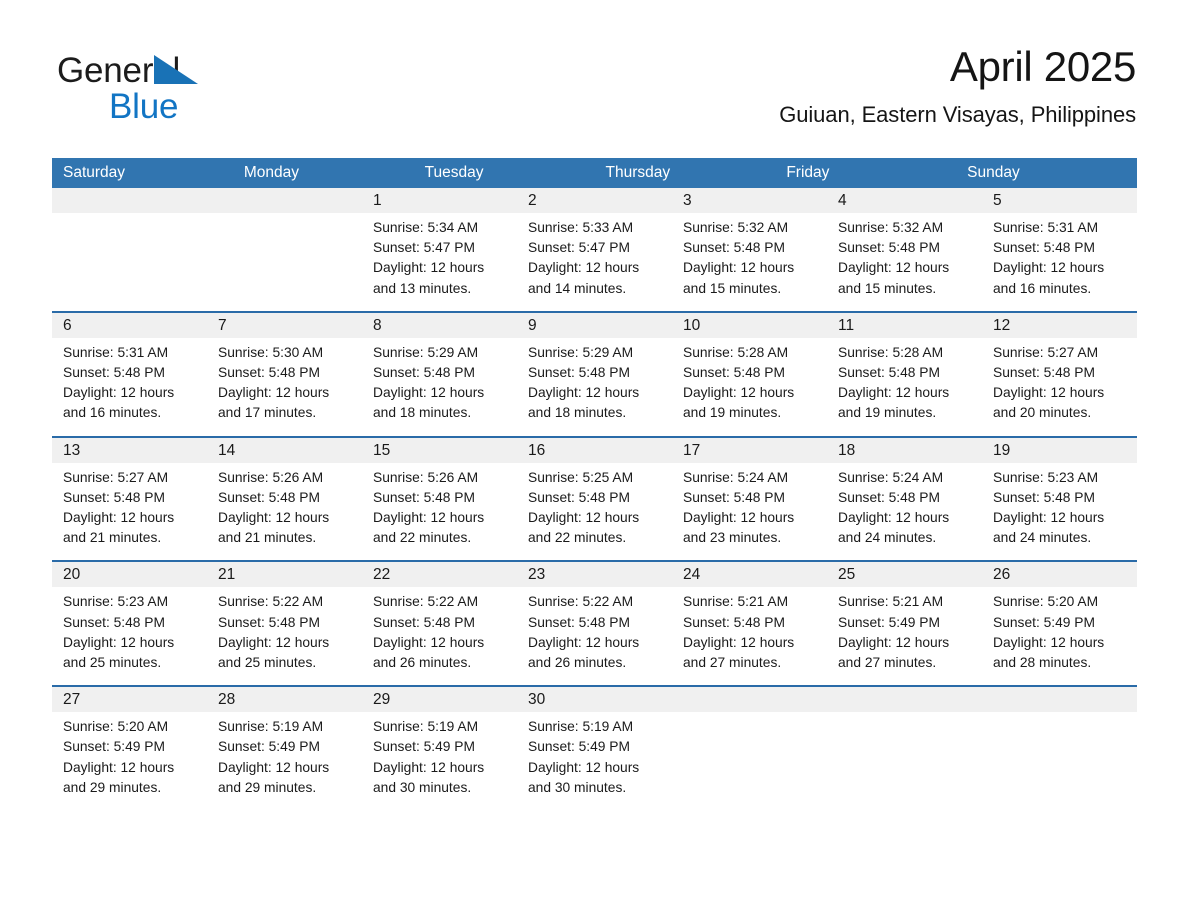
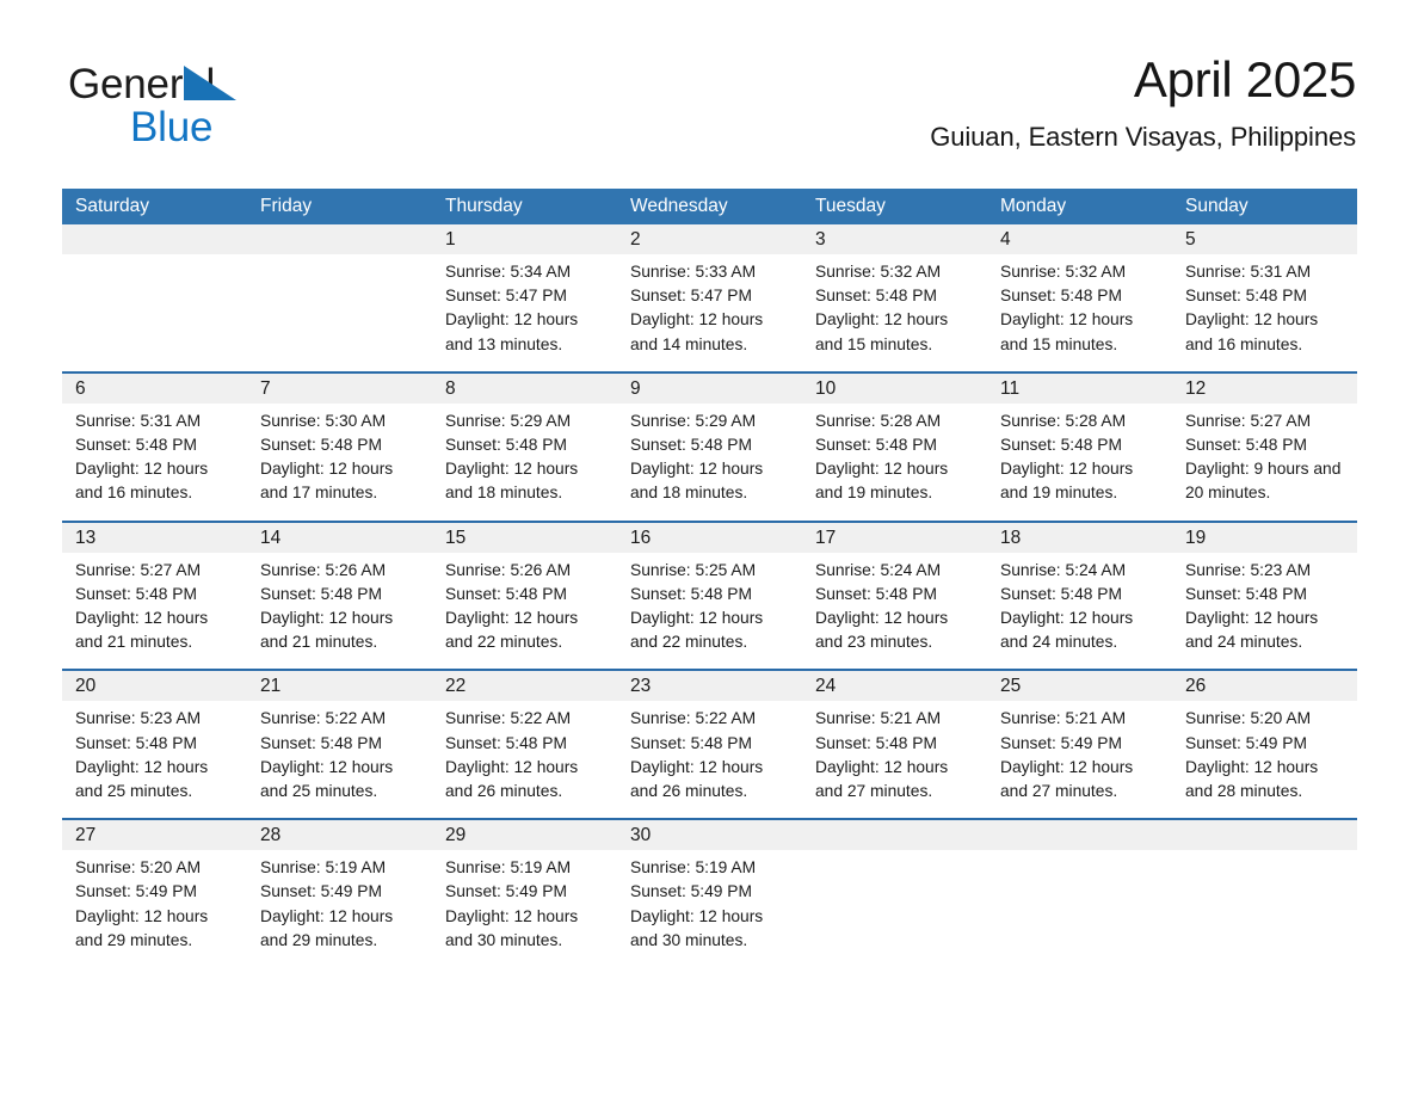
  General
  Blue
  April 2025
  Guiuan, Eastern Visayas, Philippines
  Saturday
- Monday
+ Friday
- Tuesday
+ Thursday
+ Wednesday
- Thursday
+ Tuesday
- Friday
+ Monday
  Sunday
  1
  2
  3
  4
  5
  Sunrise: 5:34 AM
  Sunset: 5:47 PM
  Daylight: 12 hours and 13 minutes.
  Sunrise: 5:33 AM
  Sunset: 5:47 PM
  Daylight: 12 hours and 14 minutes.
  Sunrise: 5:32 AM
  Sunset: 5:48 PM
  Daylight: 12 hours and 15 minutes.
  Sunrise: 5:32 AM
  Sunset: 5:48 PM
  Daylight: 12 hours and 15 minutes.
  Sunrise: 5:31 AM
  Sunset: 5:48 PM
  Daylight: 12 hours and 16 minutes.
  6
  7
  8
  9
  10
  11
  12
  Sunrise: 5:31 AM
  Sunset: 5:48 PM
  Daylight: 12 hours and 16 minutes.
  Sunrise: 5:30 AM
  Sunset: 5:48 PM
  Daylight: 12 hours and 17 minutes.
  Sunrise: 5:29 AM
  Sunset: 5:48 PM
  Daylight: 12 hours and 18 minutes.
  Sunrise: 5:29 AM
  Sunset: 5:48 PM
  Daylight: 12 hours and 18 minutes.
  Sunrise: 5:28 AM
  Sunset: 5:48 PM
  Daylight: 12 hours and 19 minutes.
  Sunrise: 5:28 AM
  Sunset: 5:48 PM
  Daylight: 12 hours and 19 minutes.
  Sunrise: 5:27 AM
  Sunset: 5:48 PM
- Daylight: 12 hours and 20 minutes.
+ Daylight: 9 hours and 20 minutes.
  13
  14
  15
  16
  17
  18
  19
  Sunrise: 5:27 AM
  Sunset: 5:48 PM
  Daylight: 12 hours and 21 minutes.
  Sunrise: 5:26 AM
  Sunset: 5:48 PM
  Daylight: 12 hours and 21 minutes.
  Sunrise: 5:26 AM
  Sunset: 5:48 PM
  Daylight: 12 hours and 22 minutes.
  Sunrise: 5:25 AM
  Sunset: 5:48 PM
  Daylight: 12 hours and 22 minutes.
  Sunrise: 5:24 AM
  Sunset: 5:48 PM
  Daylight: 12 hours and 23 minutes.
  Sunrise: 5:24 AM
  Sunset: 5:48 PM
  Daylight: 12 hours and 24 minutes.
  Sunrise: 5:23 AM
  Sunset: 5:48 PM
  Daylight: 12 hours and 24 minutes.
  20
  21
  22
  23
  24
  25
  26
  Sunrise: 5:23 AM
  Sunset: 5:48 PM
  Daylight: 12 hours and 25 minutes.
  Sunrise: 5:22 AM
  Sunset: 5:48 PM
  Daylight: 12 hours and 25 minutes.
  Sunrise: 5:22 AM
  Sunset: 5:48 PM
  Daylight: 12 hours and 26 minutes.
  Sunrise: 5:22 AM
  Sunset: 5:48 PM
  Daylight: 12 hours and 26 minutes.
  Sunrise: 5:21 AM
  Sunset: 5:48 PM
  Daylight: 12 hours and 27 minutes.
  Sunrise: 5:21 AM
  Sunset: 5:49 PM
  Daylight: 12 hours and 27 minutes.
  Sunrise: 5:20 AM
  Sunset: 5:49 PM
  Daylight: 12 hours and 28 minutes.
  27
  28
  29
  30
  Sunrise: 5:20 AM
  Sunset: 5:49 PM
  Daylight: 12 hours and 29 minutes.
  Sunrise: 5:19 AM
  Sunset: 5:49 PM
  Daylight: 12 hours and 29 minutes.
  Sunrise: 5:19 AM
  Sunset: 5:49 PM
  Daylight: 12 hours and 30 minutes.
  Sunrise: 5:19 AM
  Sunset: 5:49 PM
  Daylight: 12 hours and 30 minutes.
